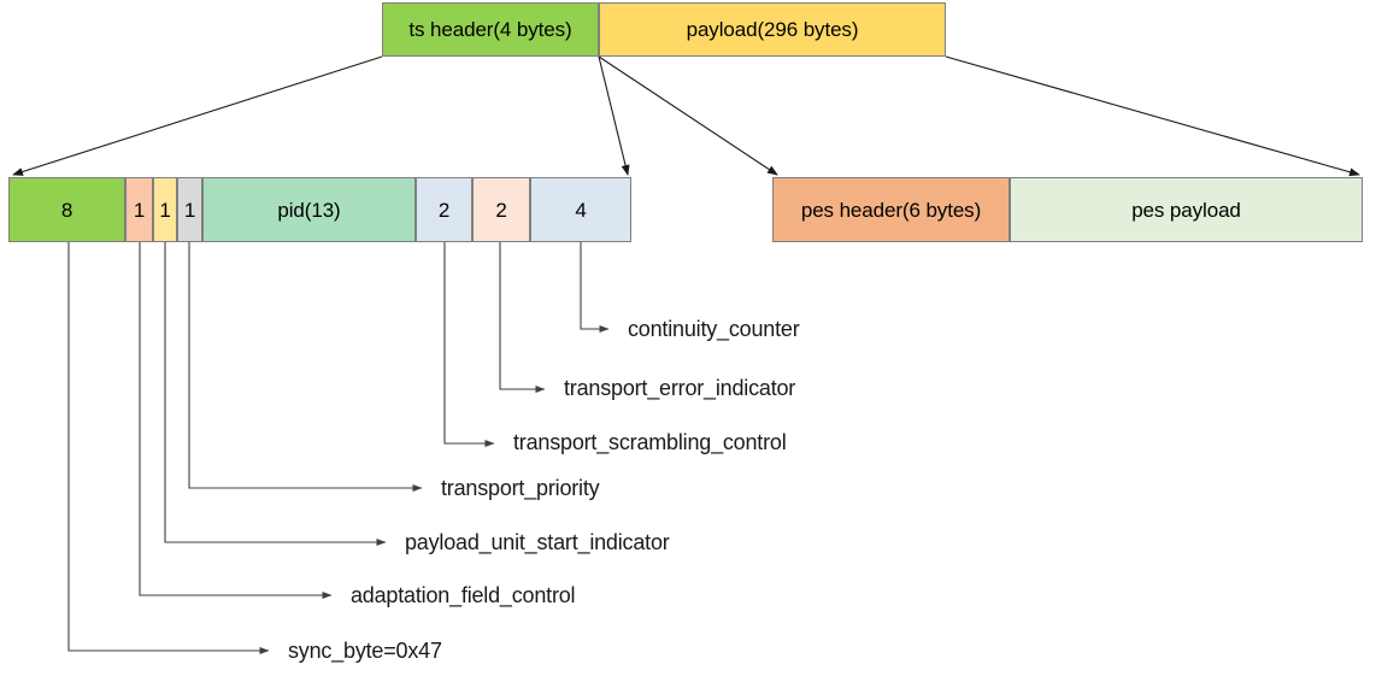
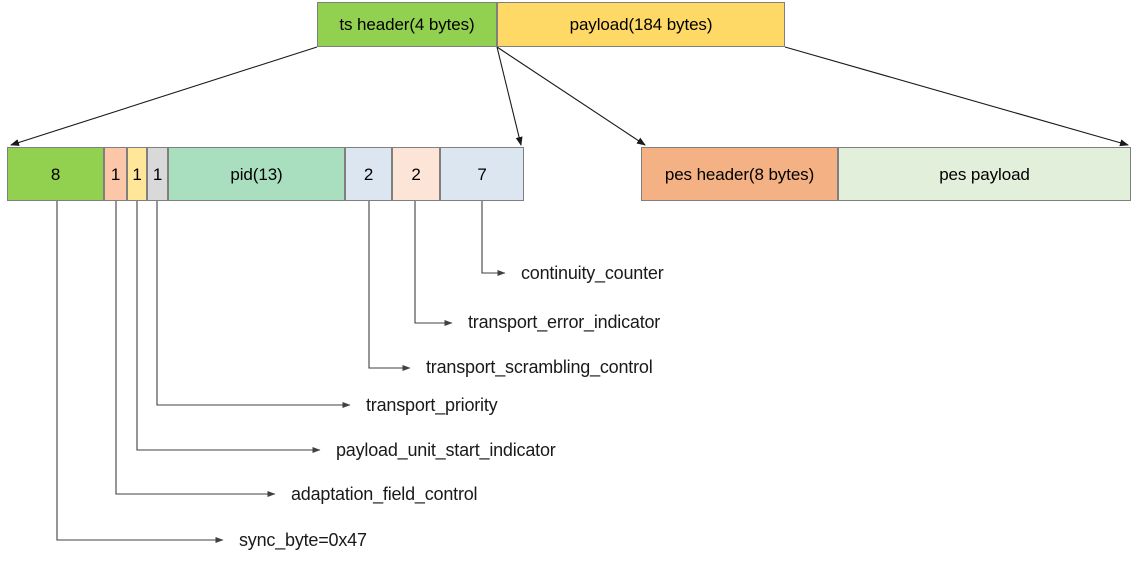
  ts header(4 bytes)
- payload(296 bytes)
+ payload(184 bytes)
  8
  1
  1
  1
  pid(13)
  2
  2
- 4
+ 7
- pes header(6 bytes)
+ pes header(8 bytes)
  pes payload
  continuity_counter
  transport_error_indicator
  transport_scrambling_control
  transport_priority
  payload_unit_start_indicator
  adaptation_field_control
  sync_byte=0x47
